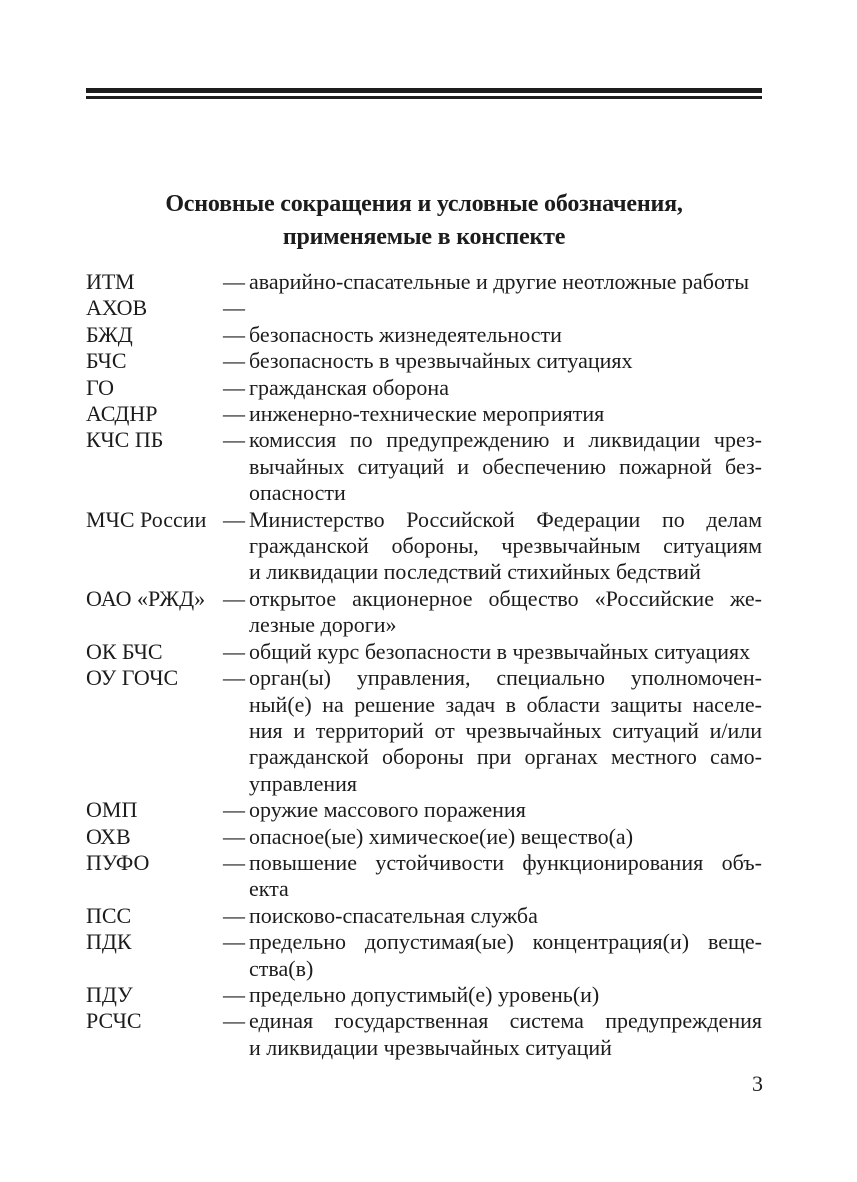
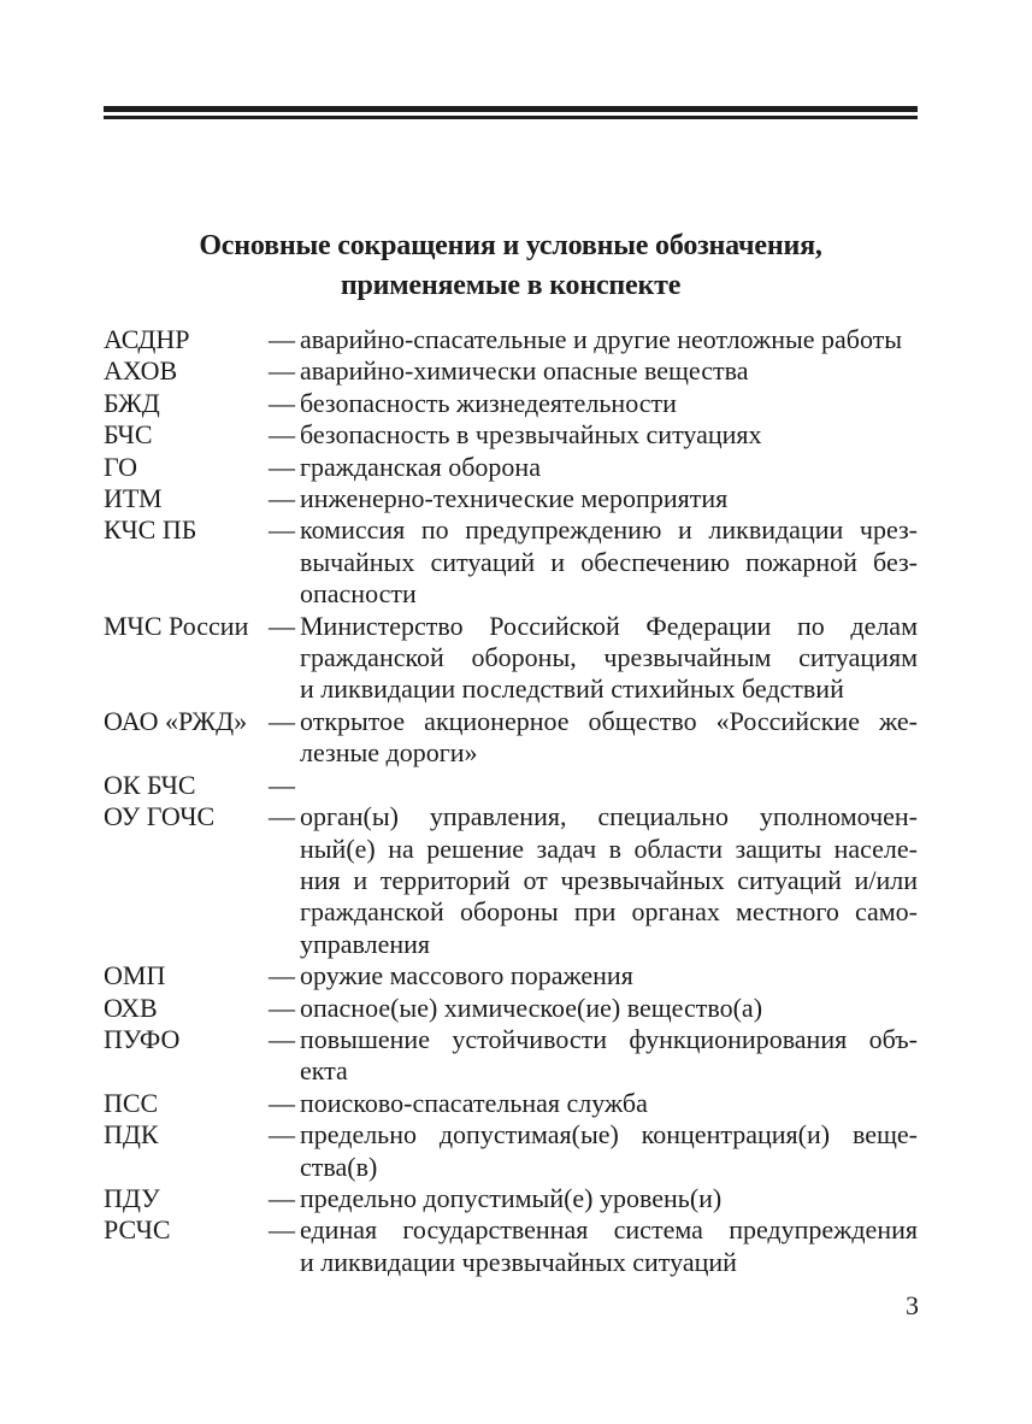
  Основные сокращения и условные обозначения,
  применяемые в конспекте
- ИТМ
+ АСДНР
  —
  аварийно-спасательные и другие неотложные работы
  АХОВ
  —
+ аварийно-химически опасные вещества
  БЖД
  —
  безопасность жизнедеятельности
  БЧС
  —
  безопасность в чрезвычайных ситуациях
  ГО
  —
  гражданская оборона
- АСДНР
+ ИТМ
  —
  инженерно-технические мероприятия
  КЧС ПБ
  —
  комиссия по предупреждению и ликвидации чрез-
  вычайных ситуаций и обеспечению пожарной без-
  опасности
  МЧС России
  —
  Министерство Российской Федерации по делам
  гражданской обороны, чрезвычайным ситуациям
  и ликвидации последствий стихийных бедствий
  ОАО «РЖД»
  —
  открытое акционерное общество «Российские же-
  лезные дороги»
  ОК БЧС
  —
- общий курс безопасности в чрезвычайных ситуациях
  ОУ ГОЧС
  —
  орган(ы) управления, специально уполномочен-
  ный(е) на решение задач в области защиты населе-
  ния и территорий от чрезвычайных ситуаций и/или
  гражданской обороны при органах местного само-
  управления
  ОМП
  —
  оружие массового поражения
  ОХВ
  —
  опасное(ые) химическое(ие) вещество(а)
  ПУФО
  —
  повышение устойчивости функционирования объ-
  екта
  ПСС
  —
  поисково-спасательная служба
  ПДК
  —
  предельно допустимая(ые) концентрация(и) веще-
  ства(в)
  ПДУ
  —
  предельно допустимый(е) уровень(и)
  РСЧС
  —
  единая государственная система предупреждения
  и ликвидации чрезвычайных ситуаций
  3
